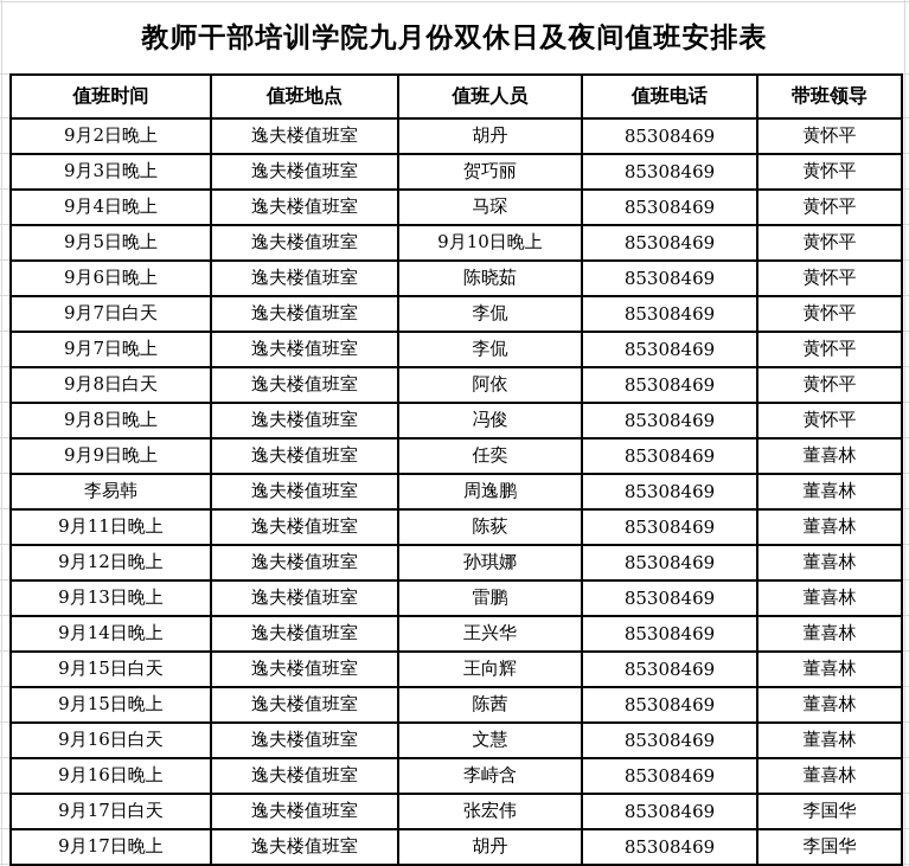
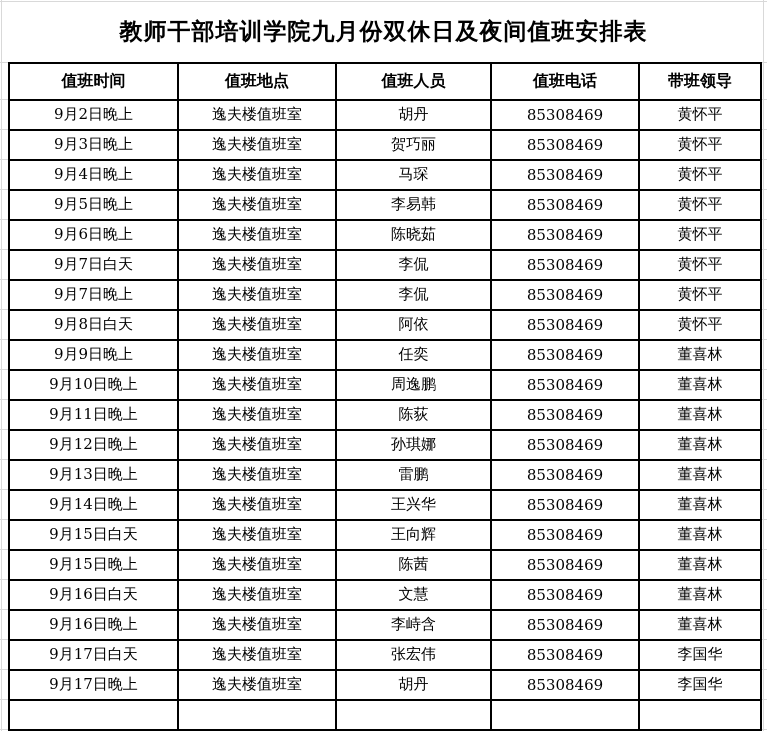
  教师干部培训学院九月份双休日及夜间值班安排表
  值班时间	值班地点	值班人员	值班电话	带班领导
  9月2日晚上	逸夫楼值班室	胡丹	85308469	黄怀平
  9月3日晚上	逸夫楼值班室	贺巧丽	85308469	黄怀平
  9月4日晚上	逸夫楼值班室	马琛	85308469	黄怀平
- 9月5日晚上	逸夫楼值班室	9月10日晚上	85308469	黄怀平
+ 9月5日晚上	逸夫楼值班室	李易韩	85308469	黄怀平
  9月6日晚上	逸夫楼值班室	陈晓茹	85308469	黄怀平
  9月7日白天	逸夫楼值班室	李侃	85308469	黄怀平
  9月7日晚上	逸夫楼值班室	李侃	85308469	黄怀平
  9月8日白天	逸夫楼值班室	阿依	85308469	黄怀平
- 9月8日晚上	逸夫楼值班室	冯俊	85308469	黄怀平
  9月9日晚上	逸夫楼值班室	任奕	85308469	董喜林
- 李易韩	逸夫楼值班室	周逸鹏	85308469	董喜林
+ 9月10日晚上	逸夫楼值班室	周逸鹏	85308469	董喜林
  9月11日晚上	逸夫楼值班室	陈荻	85308469	董喜林
  9月12日晚上	逸夫楼值班室	孙琪娜	85308469	董喜林
  9月13日晚上	逸夫楼值班室	雷鹏	85308469	董喜林
  9月14日晚上	逸夫楼值班室	王兴华	85308469	董喜林
  9月15日白天	逸夫楼值班室	王向辉	85308469	董喜林
  9月15日晚上	逸夫楼值班室	陈茜	85308469	董喜林
  9月16日白天	逸夫楼值班室	文慧	85308469	董喜林
  9月16日晚上	逸夫楼值班室	李峙含	85308469	董喜林
  9月17日白天	逸夫楼值班室	张宏伟	85308469	李国华
  9月17日晚上	逸夫楼值班室	胡丹	85308469	李国华
